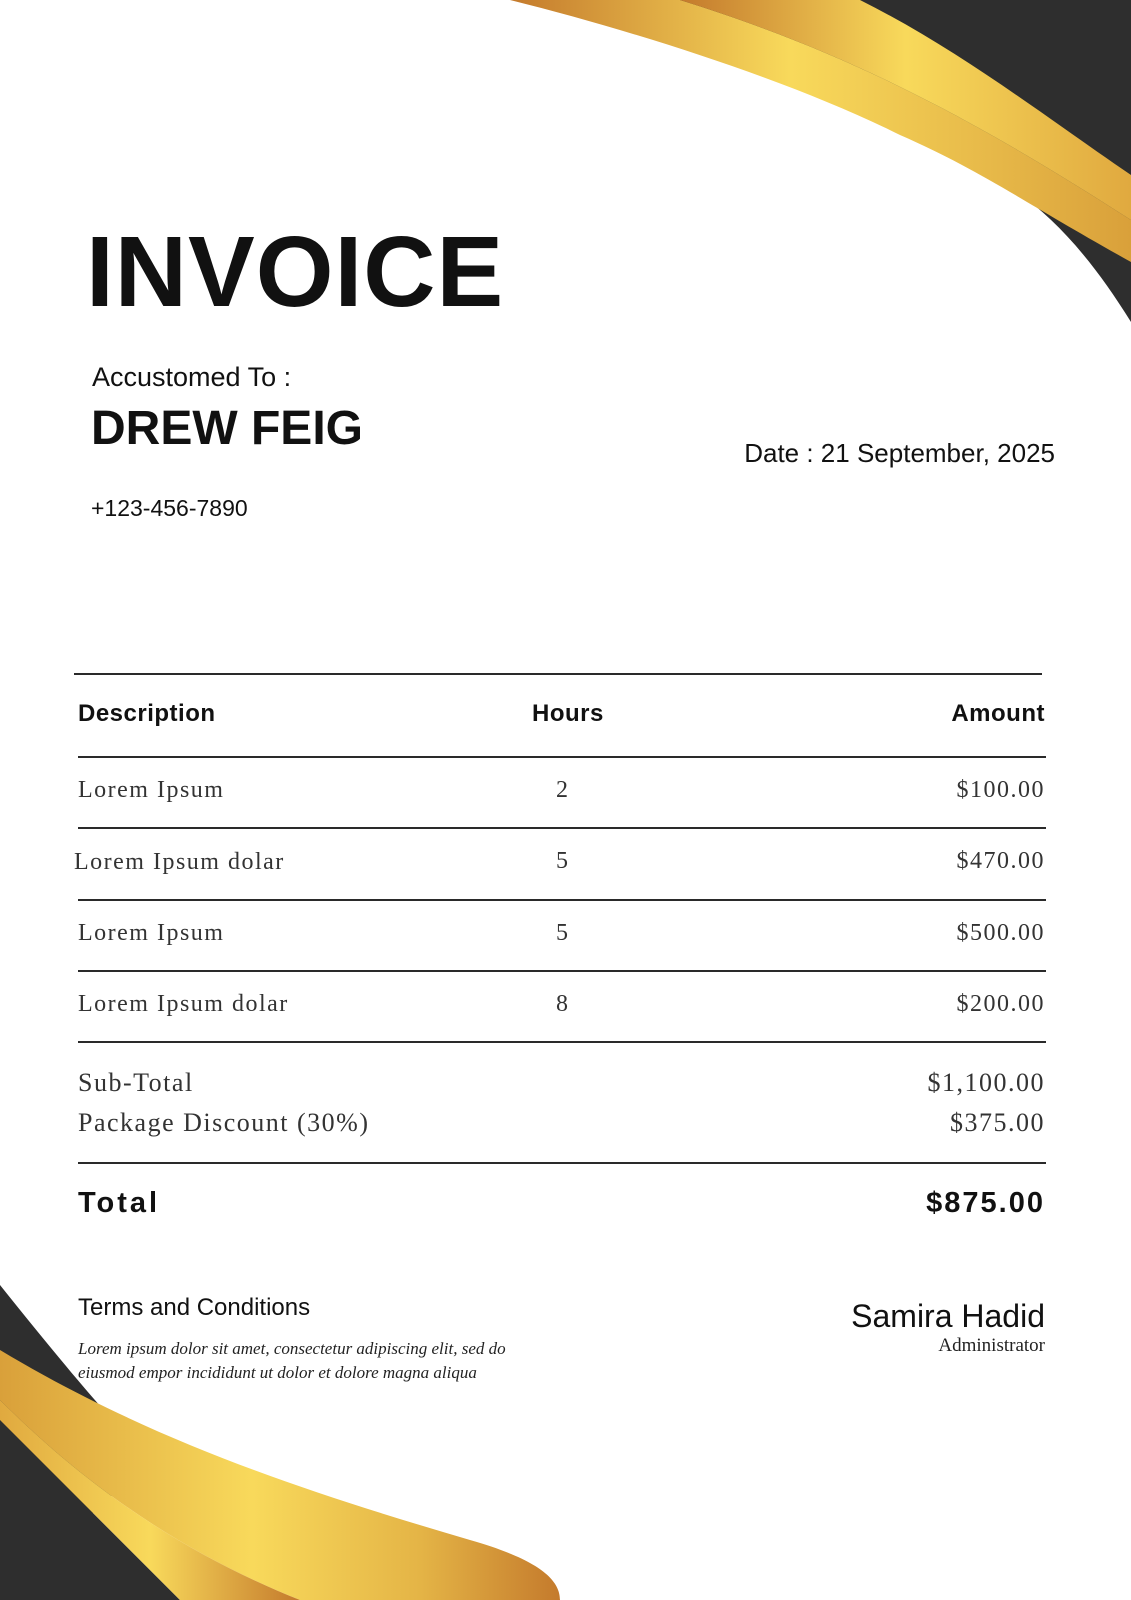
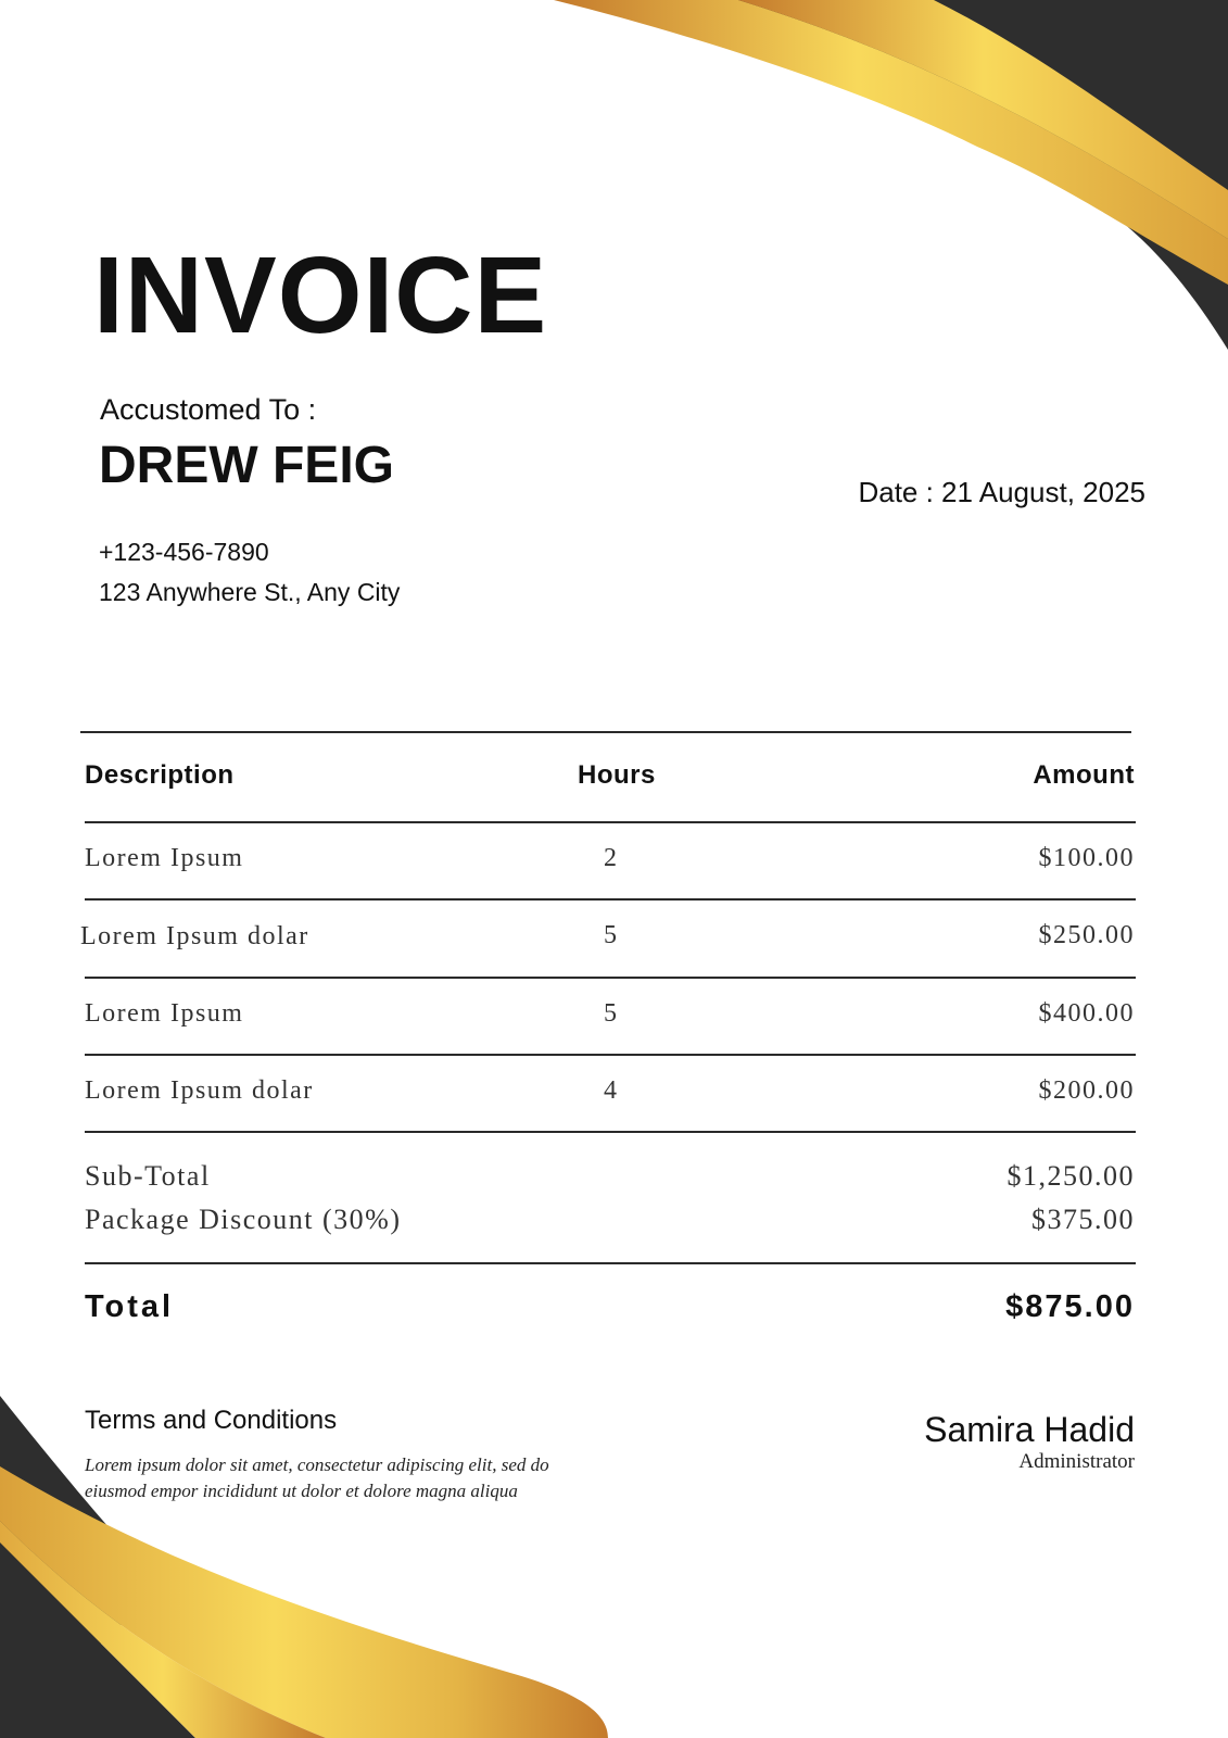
  INVOICE
  Accustomed To :
  DREW FEIG
  +123-456-7890
+ 123 Anywhere St., Any City
- Date : 21 September, 2025
+ Date : 21 August, 2025
  Description
  Hours
  Amount
  Lorem Ipsum
  2
  $100.00
  Lorem Ipsum dolar
  5
- $470.00
+ $250.00
  Lorem Ipsum
  5
- $500.00
+ $400.00
  Lorem Ipsum dolar
- 8
+ 4
  $200.00
  Sub-Total
- $1,100.00
+ $1,250.00
  Package Discount (30%)
  $375.00
  Total
  $875.00
  Terms and Conditions
  Lorem ipsum dolor sit amet, consectetur adipiscing elit, sed do eiusmod empor incididunt ut dolor et dolore magna aliqua
  Samira Hadid
  Administrator
